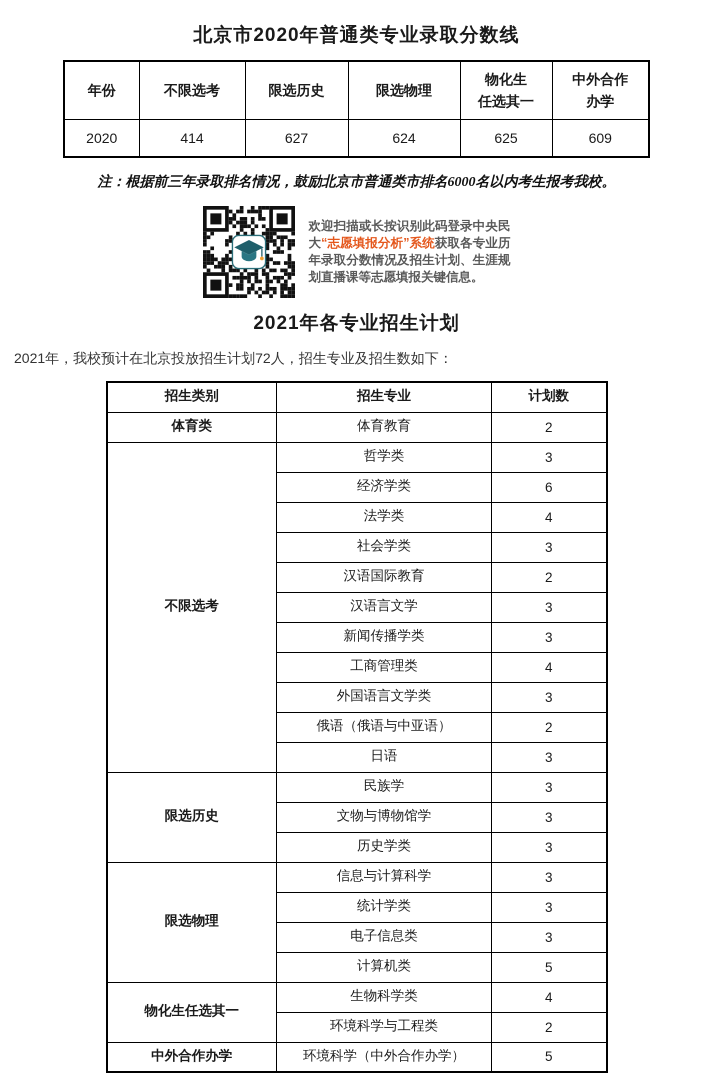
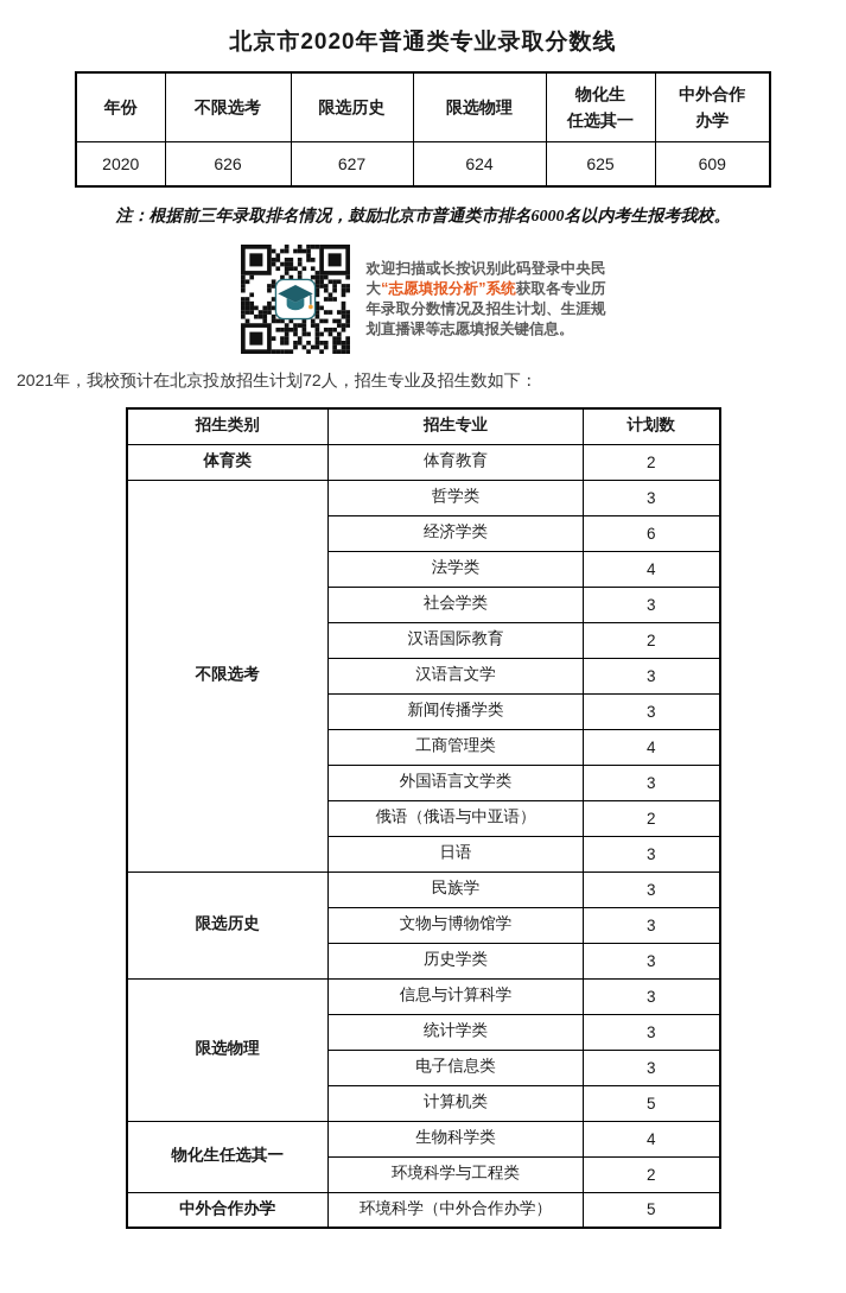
  北京市2020年普通类专业录取分数线
  年份	不限选考	限选历史	限选物理	物化生 任选其一	中外合作 办学
- 2020	414	627	624	625	609
+ 2020	626	627	624	625	609
  注：根据前三年录取排名情况，鼓励北京市普通类市排名6000名以内考生报考我校。
  欢迎扫描或长按识别此码登录中央民大“志愿填报分析”系统获取各专业历年录取分数情况及招生计划、生涯规划直播课等志愿填报关键信息。
- 2021年各专业招生计划
  2021年，我校预计在北京投放招生计划72人，招生专业及招生数如下：
  招生类别	招生专业	计划数
  体育类	体育教育	2
  不限选考	哲学类	3
  经济学类	6
  法学类	4
  社会学类	3
  汉语国际教育	2
  汉语言文学	3
  新闻传播学类	3
  工商管理类	4
  外国语言文学类	3
  俄语（俄语与中亚语）	2
  日语	3
  限选历史	民族学	3
  文物与博物馆学	3
  历史学类	3
  限选物理	信息与计算科学	3
  统计学类	3
  电子信息类	3
  计算机类	5
  物化生任选其一	生物科学类	4
  环境科学与工程类	2
  中外合作办学	环境科学（中外合作办学）	5
